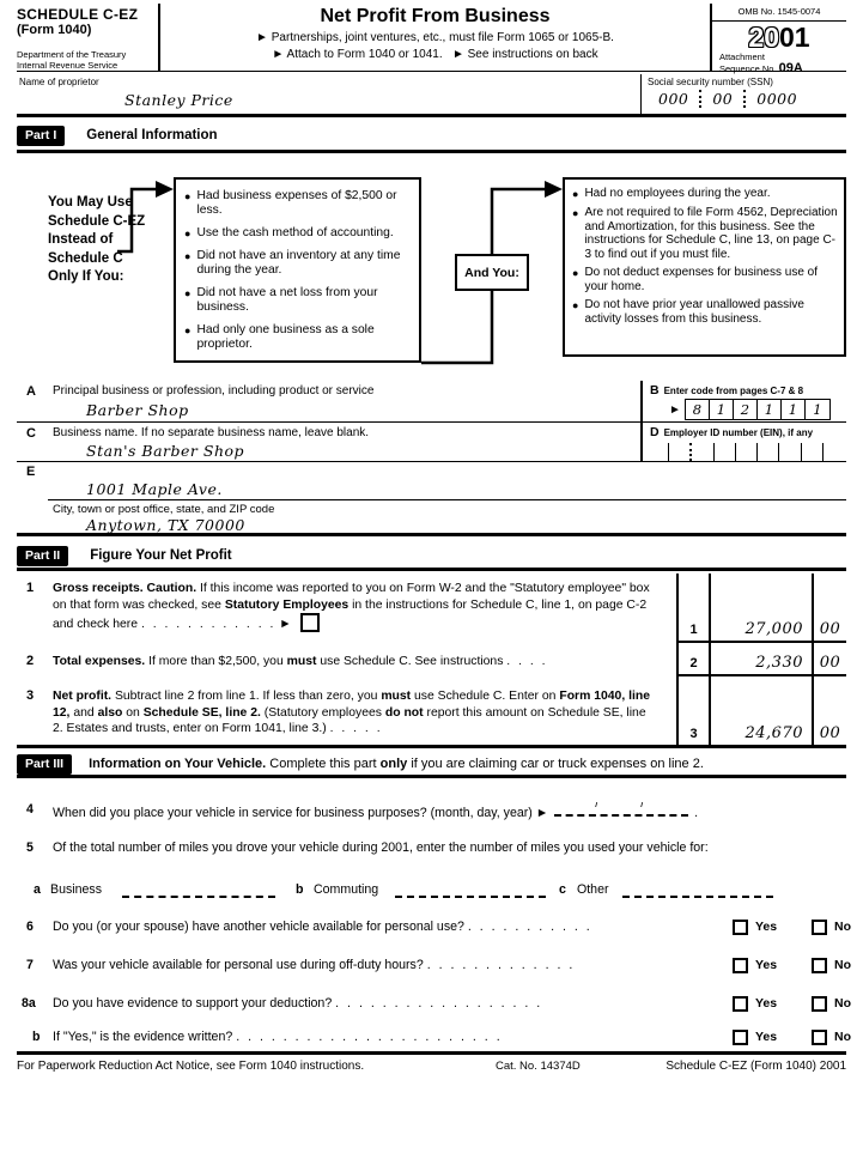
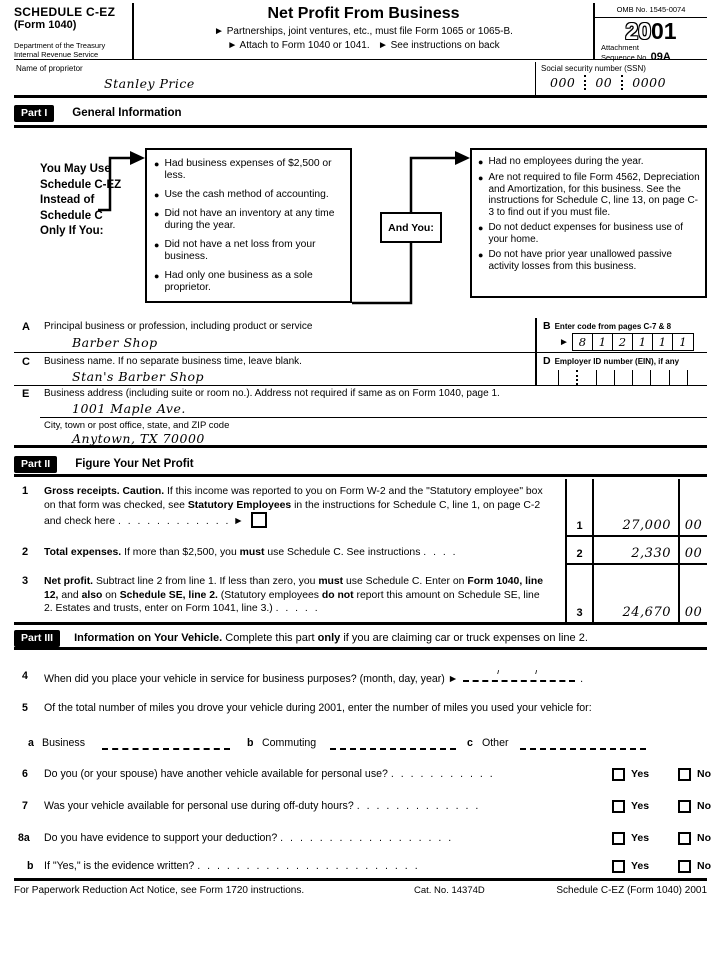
  SCHEDULE C-EZ
  (Form 1040)
  Department of the Treasury
  Internal Revenue Service
  Net Profit From Business
  ► Partnerships, joint ventures, etc., must file Form 1065 or 1065-B.
  ► Attach to Form 1040 or 1041. ► See instructions on back
  OMB No. 1545-0074
  2001
  Attachment
  Sequence No. 09A
  Name of proprietor
  Stanley Price
  Social security number (SSN)
  000
  00
  0000
  Part I
  General Information
  You May Use
  Schedule C-EZ
  Instead of
  Schedule C
  Only If You:
  ●
  Had business expenses of $2,500 or less.
  ●
  Use the cash method of accounting.
  ●
  Did not have an inventory at any time during the year.
  ●
  Did not have a net loss from your business.
  ●
  Had only one business as a sole proprietor.
  And You:
  ●
  Had no employees during the year.
  ●
  Are not required to file Form 4562, Depreciation and Amortization, for this business. See the instructions for Schedule C, line 13, on page C-3 to find out if you must file.
  ●
  Do not deduct expenses for business use of your home.
  ●
  Do not have prior year unallowed passive activity losses from this business.
  A
  Principal business or profession, including product or service
  Barber Shop
  B Enter code from pages C-7 & 8
  ►
  8
  1
  2
  1
  1
  1
  C
- Business name. If no separate business name, leave blank.
+ Business name. If no separate business time, leave blank.
  Stan's Barber Shop
  D Employer ID number (EIN), if any
  E
+ Business address (including suite or room no.). Address not required if same as on Form 1040, page 1.
  1001 Maple Ave.
  City, town or post office, state, and ZIP code
  Anytown, TX 70000
  Part II
  Figure Your Net Profit
  1
  Gross receipts. Caution. If this income was reported to you on Form W-2 and the "Statutory employee" box on that form was checked, see Statutory Employees in the instructions for Schedule C, line 1, on page C-2 and check here . . . . . . . . . . . . ►
  2
  Total expenses. If more than $2,500, you must use Schedule C. See instructions . . . .
  3
  Net profit. Subtract line 2 from line 1. If less than zero, you must use Schedule C. Enter on Form 1040, line 12, and also on Schedule SE, line 2. (Statutory employees do not report this amount on Schedule SE, line 2. Estates and trusts, enter on Form 1041, line 3.) . . . . .
  1
  27,000
  00
  2
  2,330
  00
  3
  24,670
  00
  Part III
  Information on Your Vehicle. Complete this part only if you are claiming car or truck expenses on line 2.
  4
  When did you place your vehicle in service for business purposes? (month, day, year) ►
  /
  /
  .
  5
  Of the total number of miles you drove your vehicle during 2001, enter the number of miles you used your vehicle for:
  a
  Business
  b
  Commuting
  c
  Other
  6
  Do you (or your spouse) have another vehicle available for personal use? . . . . . . . . . . .
  Yes
  No
  7
  Was your vehicle available for personal use during off-duty hours? . . . . . . . . . . . . .
  Yes
  No
  8a
  Do you have evidence to support your deduction? . . . . . . . . . . . . . . . . . .
  Yes
  No
  b
  If "Yes," is the evidence written? . . . . . . . . . . . . . . . . . . . . . . .
  Yes
  No
- For Paperwork Reduction Act Notice, see Form 1040 instructions.
+ For Paperwork Reduction Act Notice, see Form 1720 instructions.
  Cat. No. 14374D
  Schedule C-EZ (Form 1040) 2001
